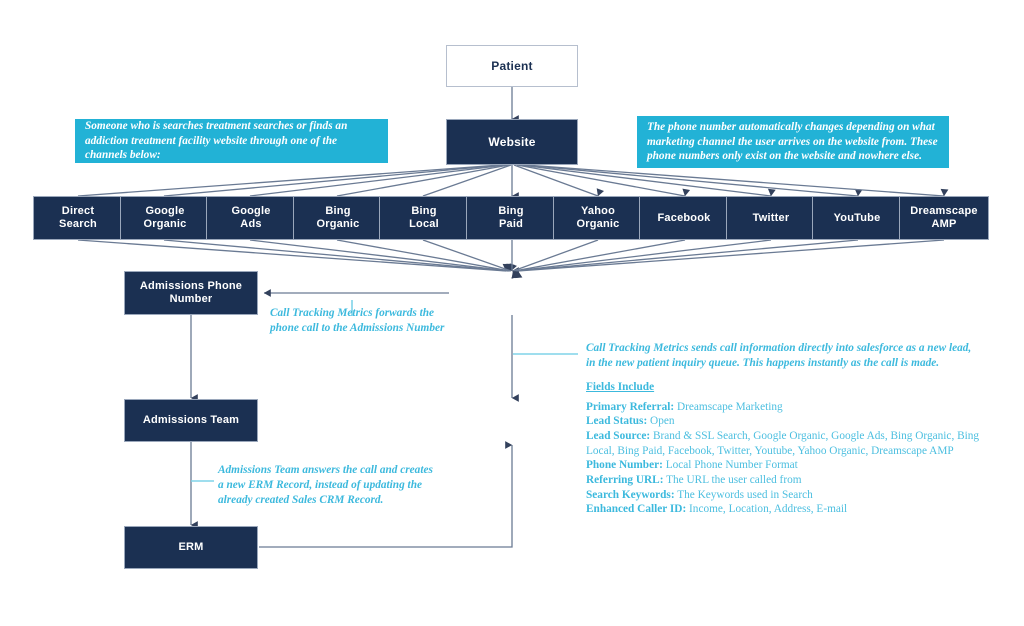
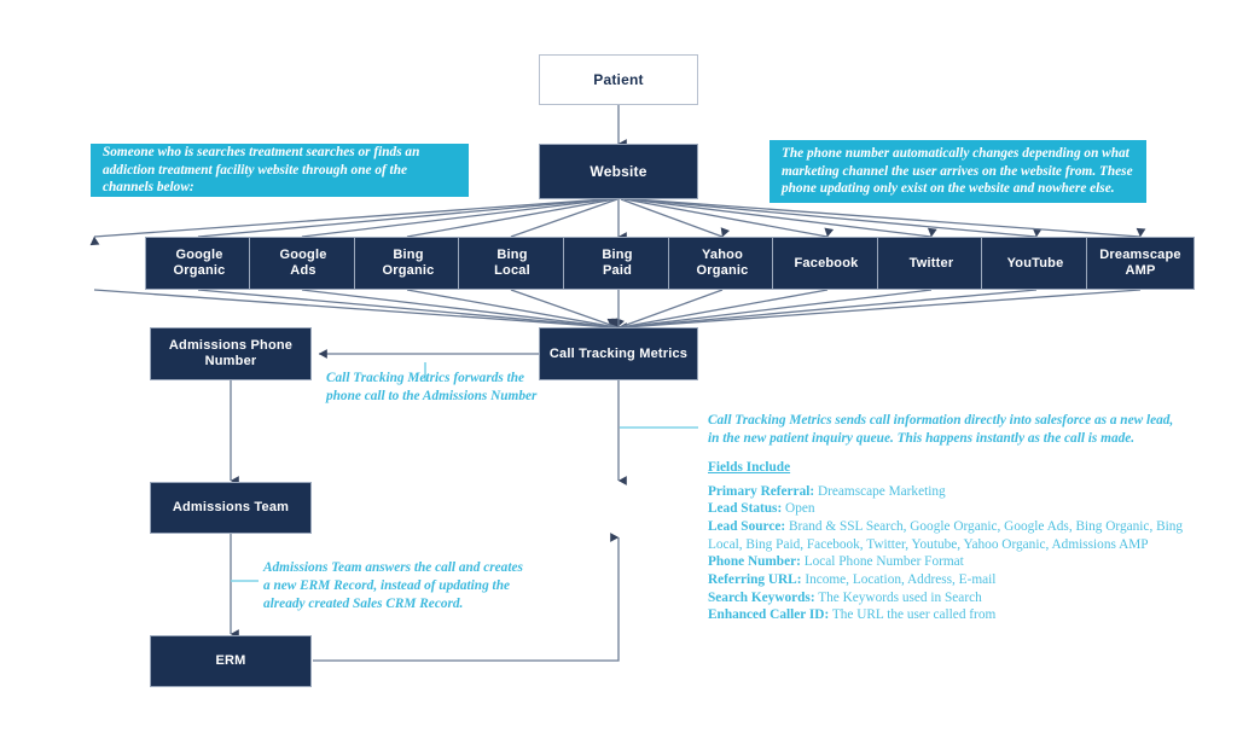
  Patient
  Website
- Direct
- Search
  Google
  Organic
  Google
  Ads
  Bing
  Organic
  Bing
  Local
  Bing
  Paid
  Yahoo
  Organic
  Facebook
  Twitter
  YouTube
  Dreamscape
  AMP
+ Call Tracking Metrics
  Admissions Phone
  Number
  Admissions Team
  ERM
  Someone who is searches treatment searches or finds an addiction treatment facility website through one of the channels below:
- The phone number automatically changes depending on what marketing channel the user arrives on the website from. These phone numbers only exist on the website and nowhere else.
+ The phone number automatically changes depending on what marketing channel the user arrives on the website from. These phone updating only exist on the website and nowhere else.
  Call Tracking Metrics forwards the phone call to the Admissions Number
  Call Tracking Metrics sends call information directly into salesforce as a new lead, in the new patient inquiry queue. This happens instantly as the call is made.
  Admissions Team answers the call and creates a new ERM Record, instead of updating the already created Sales CRM Record.
  Fields Include
  Primary Referral: Dreamscape Marketing
  Lead Status: Open
- Lead Source: Brand & SSL Search, Google Organic, Google Ads, Bing Organic, Bing Local, Bing Paid, Facebook, Twitter, Youtube, Yahoo Organic, Dreamscape AMP
+ Lead Source: Brand & SSL Search, Google Organic, Google Ads, Bing Organic, Bing Local, Bing Paid, Facebook, Twitter, Youtube, Yahoo Organic, Admissions AMP
  Phone Number: Local Phone Number Format
- Referring URL: The URL the user called from
+ Referring URL: Income, Location, Address, E-mail
  Search Keywords: The Keywords used in Search
- Enhanced Caller ID: Income, Location, Address, E-mail
+ Enhanced Caller ID: The URL the user called from
